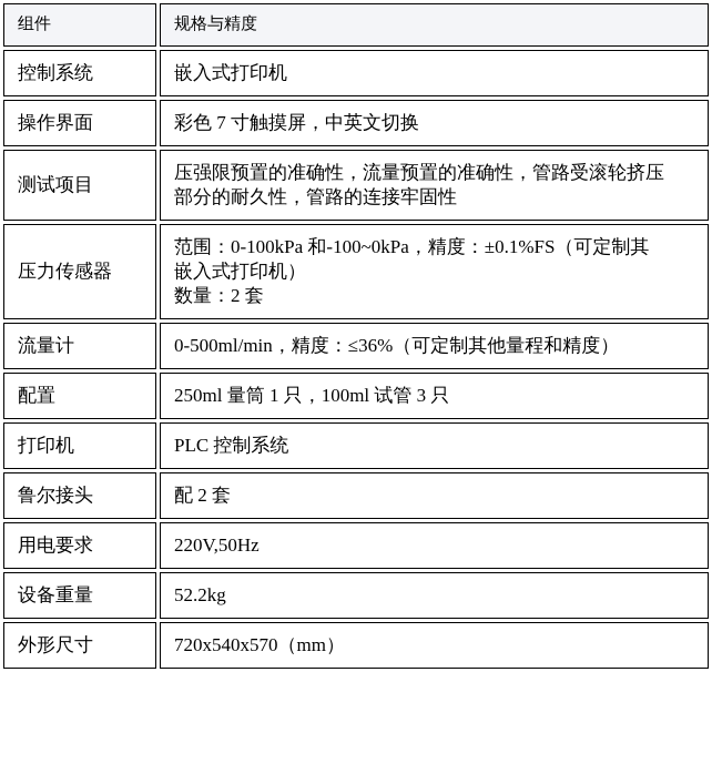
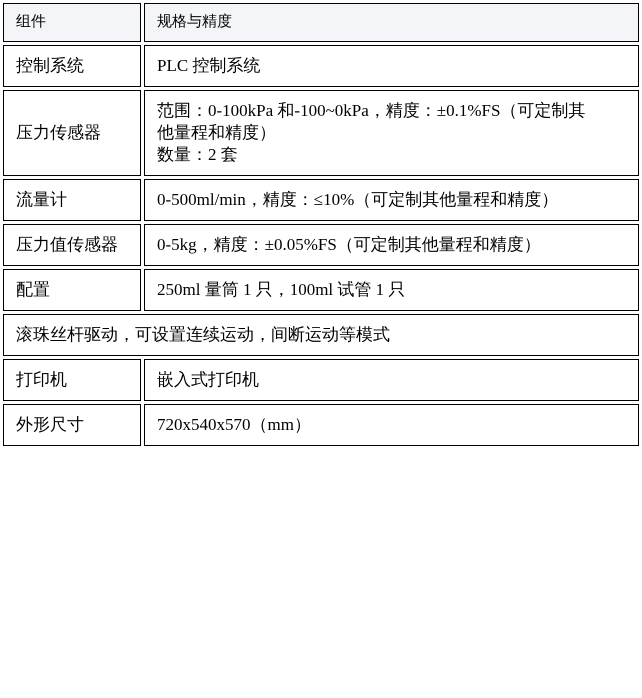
  组件	规格与精度
- 控制系统	嵌入式打印机
+ 控制系统	PLC 控制系统
- 操作界面	彩色 7 寸触摸屏，中英文切换
- 测试项目	压强限预置的准确性，流量预置的准确性，管路受滚轮挤压 部分的耐久性，管路的连接牢固性
- 压力传感器	范围：0-100kPa 和-100~0kPa，精度：±0.1%FS（可定制其 嵌入式打印机） 数量：2 套
+ 压力传感器	范围：0-100kPa 和-100~0kPa，精度：±0.1%FS（可定制其 他量程和精度） 数量：2 套
- 流量计	0-500ml/min，精度：≤36%（可定制其他量程和精度）
+ 流量计	0-500ml/min，精度：≤10%（可定制其他量程和精度）
+ 压力值传感器	0-5kg，精度：±0.05%FS（可定制其他量程和精度）
- 配置	250ml 量筒 1 只，100ml 试管 3 只
+ 配置	250ml 量筒 1 只，100ml 试管 1 只
+ 滚珠丝杆驱动，可设置连续运动，间断运动等模式
- 打印机	PLC 控制系统
+ 打印机	嵌入式打印机
- 鲁尔接头	配 2 套
- 用电要求	220V,50Hz
- 设备重量	52.2kg
  外形尺寸	720x540x570（mm）
